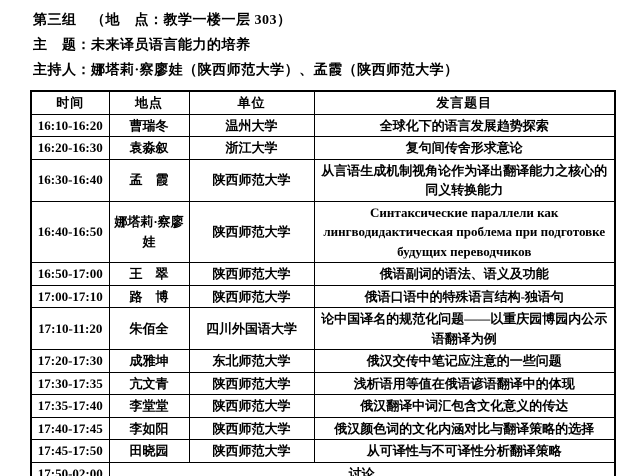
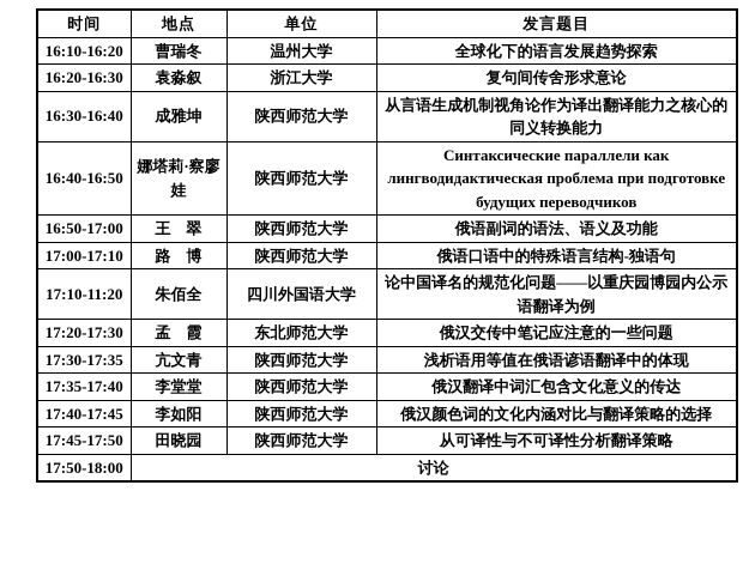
- 第三组 （地 点：教学一楼一层 303）
- 主 题：未来译员语言能力的培养
- 主持人：娜塔莉·察廖娃（陕西师范大学）、孟霞（陕西师范大学）
  时间	地点	单位	发言题目
  16:10-16:20	曹瑞冬	温州大学	全球化下的语言发展趋势探索
  16:20-16:30	袁淼叙	浙江大学	复句间传舍形求意论
- 16:30-16:40	孟 霞	陕西师范大学	从言语生成机制视角论作为译出翻译能力之核心的同义转换能力
+ 16:30-16:40	成雅坤	陕西师范大学	从言语生成机制视角论作为译出翻译能力之核心的同义转换能力
  16:40-16:50	娜塔莉·察廖娃	陕西师范大学	Синтаксические параллели как лингводидактическая проблема при подготовке будущих переводчиков
  16:50-17:00	王 翠	陕西师范大学	俄语副词的语法、语义及功能
  17:00-17:10	路 博	陕西师范大学	俄语口语中的特殊语言结构-独语句
  17:10-11:20	朱佰全	四川外国语大学	论中国译名的规范化问题——以重庆园博园内公示语翻译为例
- 17:20-17:30	成雅坤	东北师范大学	俄汉交传中笔记应注意的一些问题
+ 17:20-17:30	孟 霞	东北师范大学	俄汉交传中笔记应注意的一些问题
  17:30-17:35	亢文青	陕西师范大学	浅析语用等值在俄语谚语翻译中的体现
  17:35-17:40	李堂堂	陕西师范大学	俄汉翻译中词汇包含文化意义的传达
  17:40-17:45	李如阳	陕西师范大学	俄汉颜色词的文化内涵对比与翻译策略的选择
  17:45-17:50	田晓园	陕西师范大学	从可译性与不可译性分析翻译策略
- 17:50-02:00	讨论
+ 17:50-18:00	讨论
